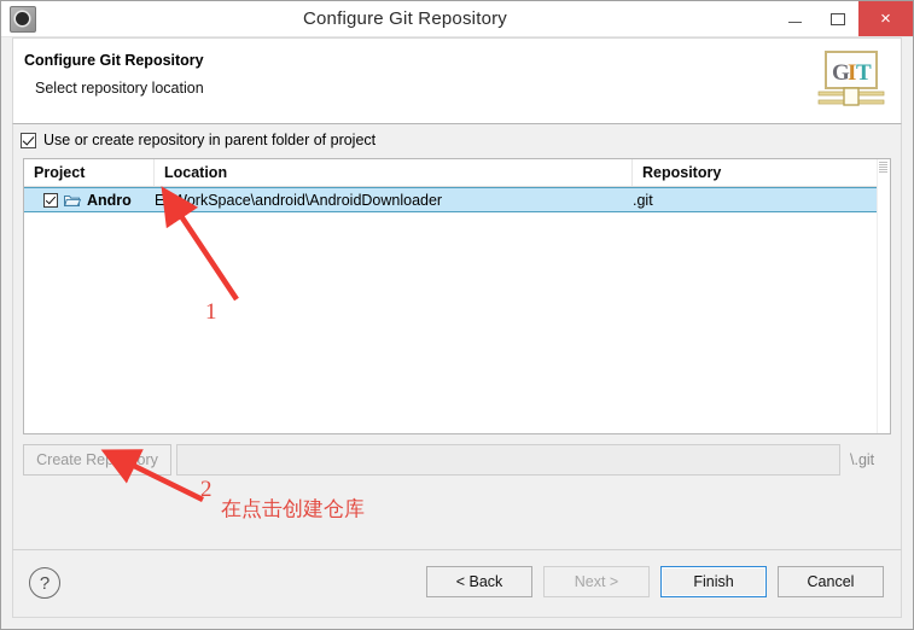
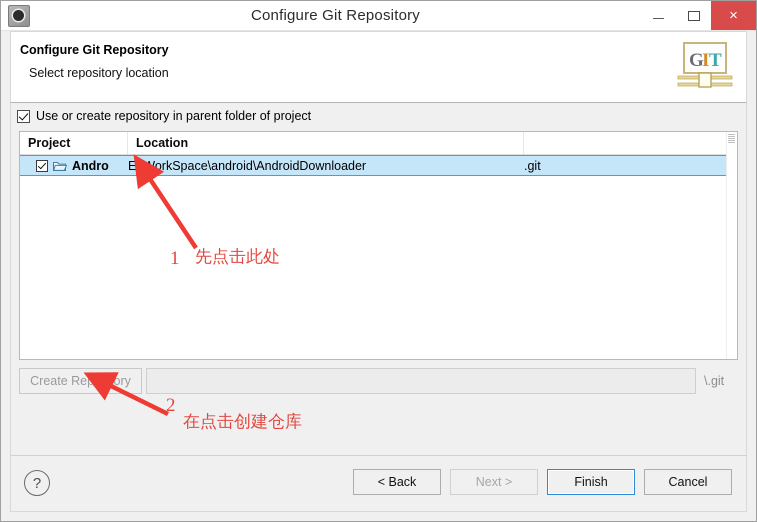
  Configure Git Repository
  ×
  Configure Git Repository
  Select repository location
  G
  I
  T
  Use or create repository in parent folder of project
  Project
  Location
- Repository
  Andro
  E:\WorkSpace\android\AndroidDownloader
  .git
  Create Repository
  \.git
  ?
  < Back
  Next >
  Finish
  Cancel
  1
+ 先点击此处
  2
  在点击创建仓库
